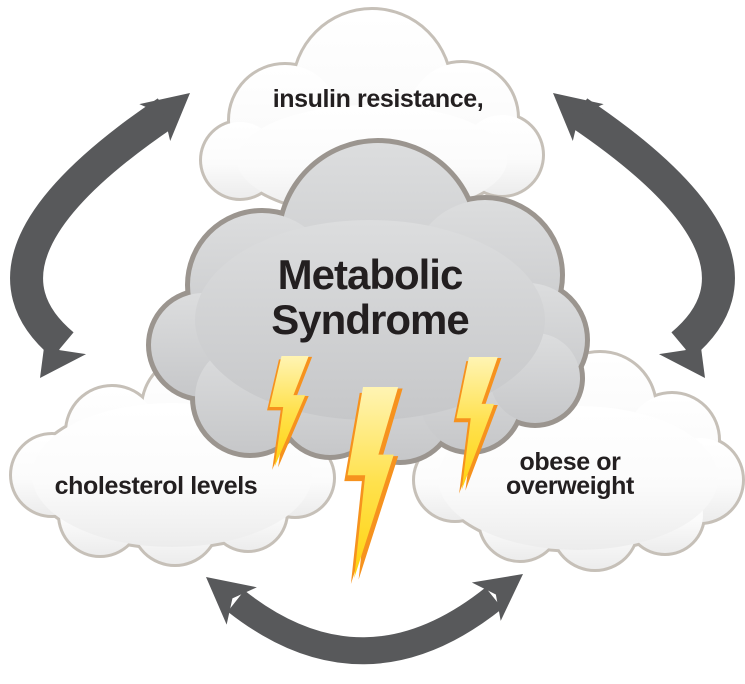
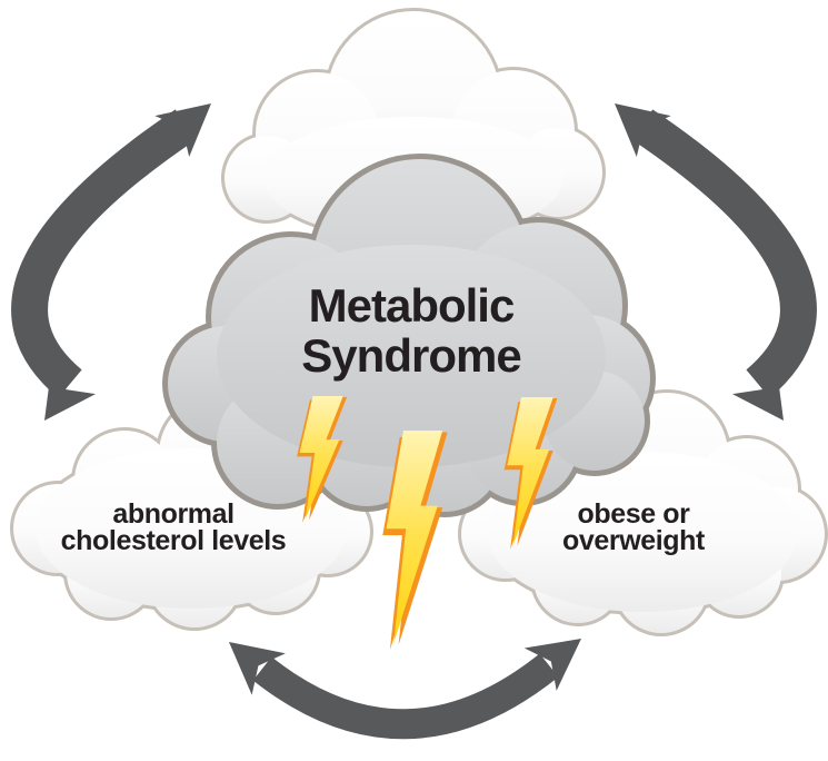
- insulin resistance,
  Metabolic
  Syndrome
+ abnormal
  cholesterol levels
  obese or
  overweight
